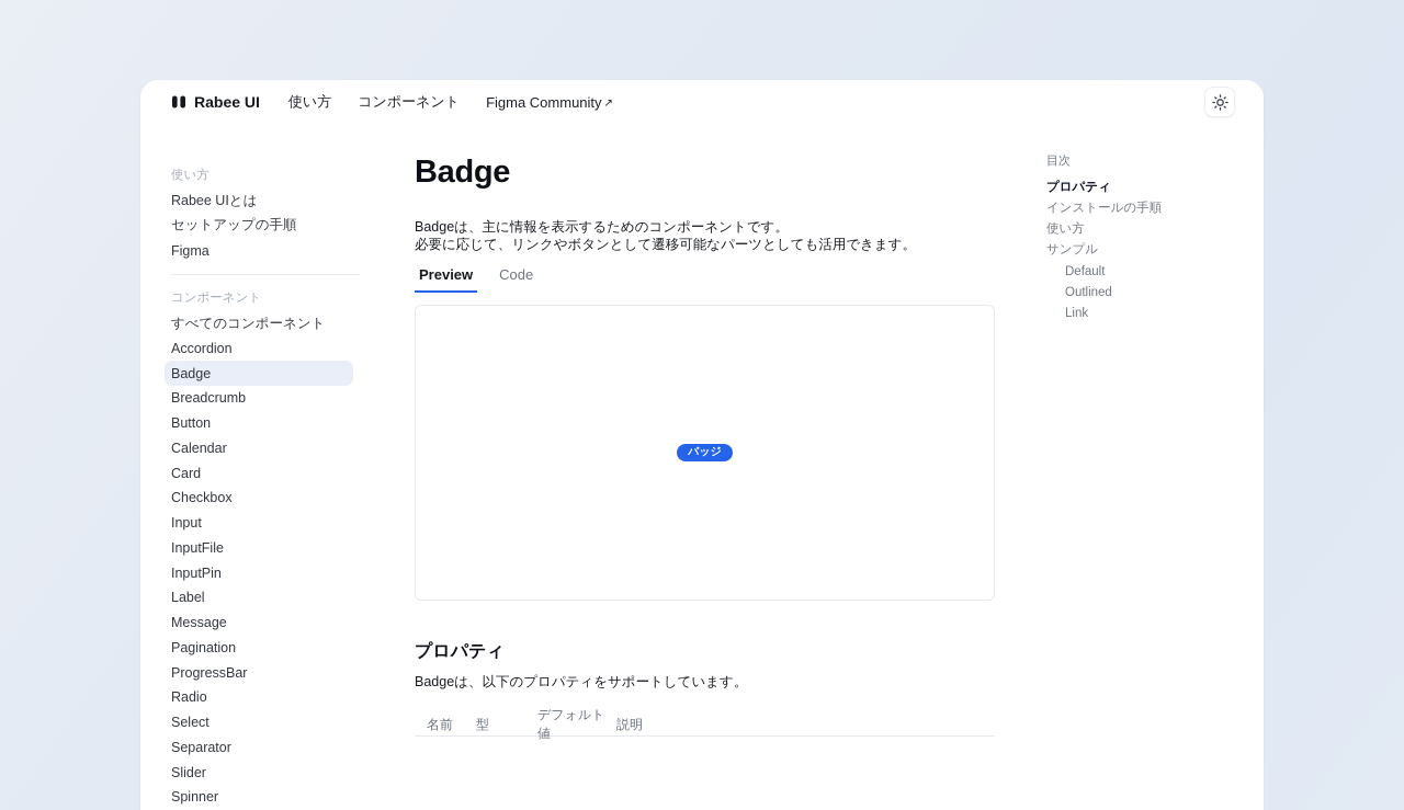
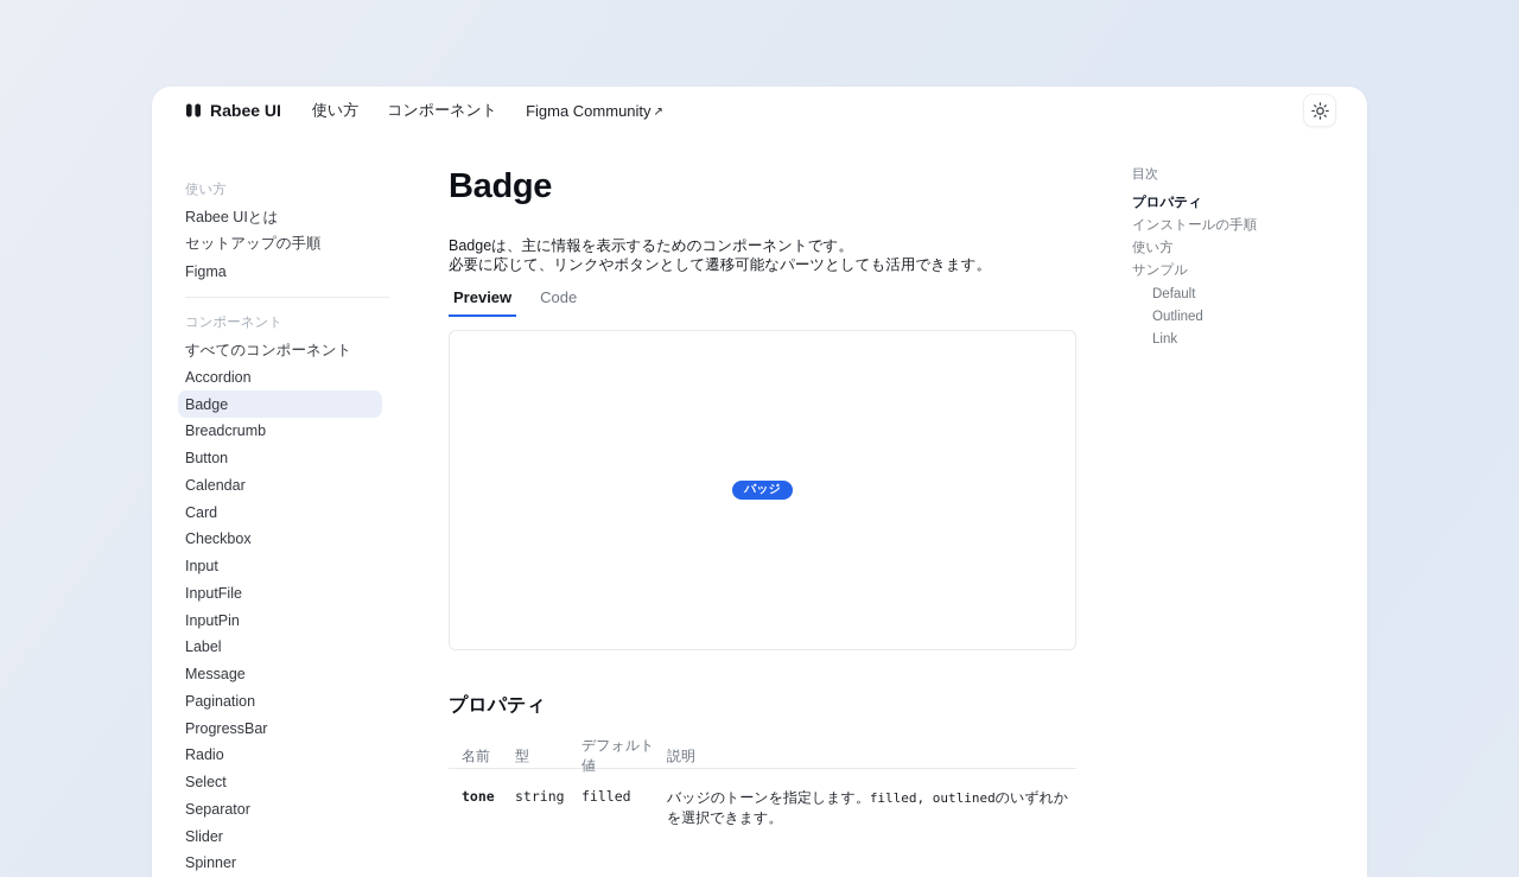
  Rabee UI
  使い方
  コンポーネント
  Figma Community ↗
  使い方
  Rabee UIとは
  セットアップの手順
  Figma
  コンポーネント
  すべてのコンポーネント
  Accordion
  Badge
  Breadcrumb
  Button
  Calendar
  Card
  Checkbox
  Input
  InputFile
  InputPin
  Label
  Message
  Pagination
  ProgressBar
  Radio
  Select
  Separator
  Slider
  Spinner
  Badge
  Badgeは、主に情報を表示するためのコンポーネントです。
  必要に応じて、リンクやボタンとして遷移可能なパーツとしても活用できます。
  Preview
  Code
  バッジ
  プロパティ
- Badgeは、以下のプロパティをサポートしています。
  名前
  型
  デフォルト値
  説明
+ tone
+ string
+ filled
+ バッジのトーンを指定します。filled, outlinedのいずれかを選択できます。
  目次
  プロパティ
  インストールの手順
  使い方
  サンプル
  Default
  Outlined
  Link
